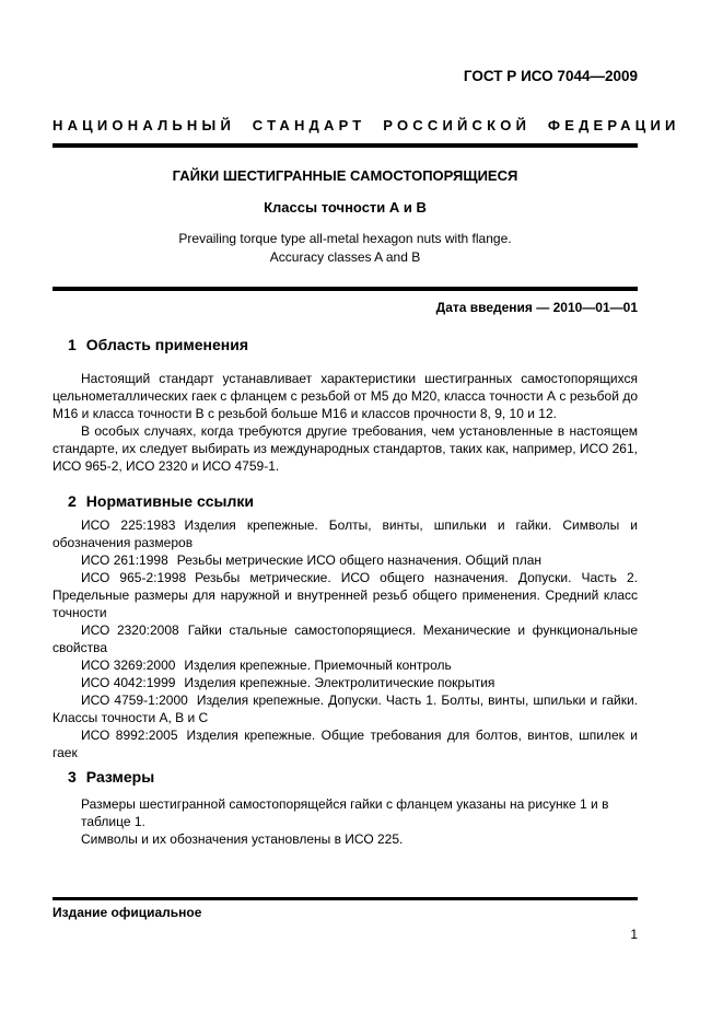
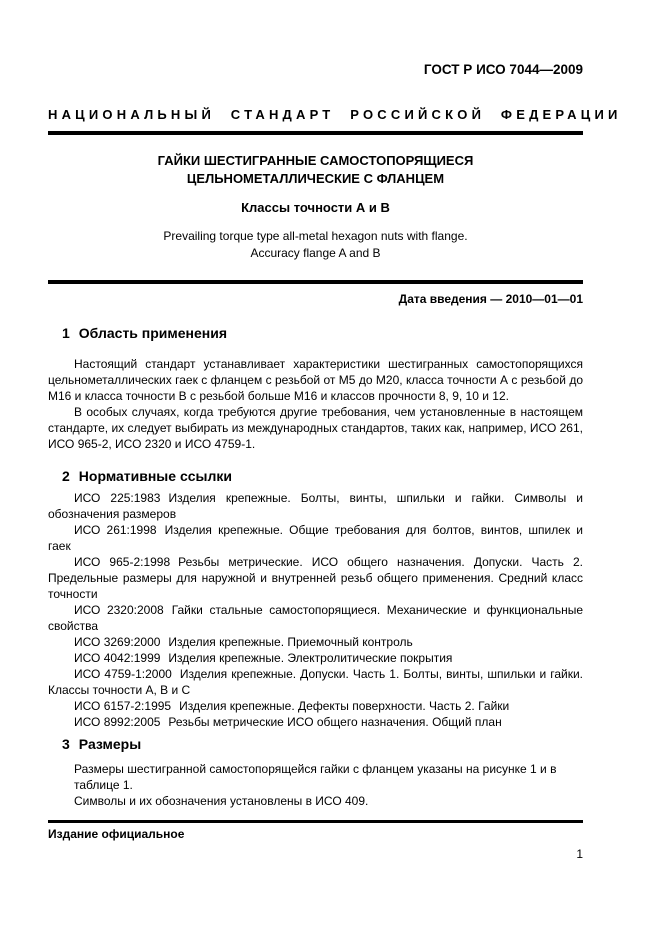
  ГОСТ Р ИСО 7044—2009
  НАЦИОНАЛЬНЫЙ СТАНДАРТ РОССИЙСКОЙ ФЕДЕРАЦИИ
  ГАЙКИ ШЕСТИГРАННЫЕ САМОСТОПОРЯЩИЕСЯ
+ ЦЕЛЬНОМЕТАЛЛИЧЕСКИЕ С ФЛАНЦЕМ
  Классы точности А и В
  Prevailing torque type all-metal hexagon nuts with flange.
- Accuracy classes A and B
+ Accuracy flange A and B
  Дата введения — 2010—01—01
  1 Область применения
  Настоящий стандарт устанавливает характеристики шестигранных самостопорящихся цельнометаллических гаек с фланцем с резьбой от М5 до М20, класса точности А с резьбой до М16 и класса точности В с резьбой больше М16 и классов прочности 8, 9, 10 и 12.
  В особых случаях, когда требуются другие требования, чем установленные в настоящем стандарте, их следует выбирать из международных стандартов, таких как, например, ИСО 261, ИСО 965-2, ИСО 2320 и ИСО 4759-1.
  2 Нормативные ссылки
  ИСО 225:1983 Изделия крепежные. Болты, винты, шпильки и гайки. Символы и обозначения размеров
- ИСО 261:1998 Резьбы метрические ИСО общего назначения. Общий план
+ ИСО 261:1998 Изделия крепежные. Общие требования для болтов, винтов, шпилек и гаек
  ИСО 965-2:1998 Резьбы метрические. ИСО общего назначения. Допуски. Часть 2. Предельные размеры для наружной и внутренней резьб общего применения. Средний класс точности
  ИСО 2320:2008 Гайки стальные самостопорящиеся. Механические и функциональные свойства
  ИСО 3269:2000 Изделия крепежные. Приемочный контроль
  ИСО 4042:1999 Изделия крепежные. Электролитические покрытия
  ИСО 4759-1:2000 Изделия крепежные. Допуски. Часть 1. Болты, винты, шпильки и гайки. Классы точности А, В и С
+ ИСО 6157-2:1995 Изделия крепежные. Дефекты поверхности. Часть 2. Гайки
- ИСО 8992:2005 Изделия крепежные. Общие требования для болтов, винтов, шпилек и гаек
+ ИСО 8992:2005 Резьбы метрические ИСО общего назначения. Общий план
  3 Размеры
  Размеры шестигранной самостопорящейся гайки с фланцем указаны на рисунке 1 и в таблице 1.
- Символы и их обозначения установлены в ИСО 225.
+ Символы и их обозначения установлены в ИСО 409.
  Издание официальное
  1
